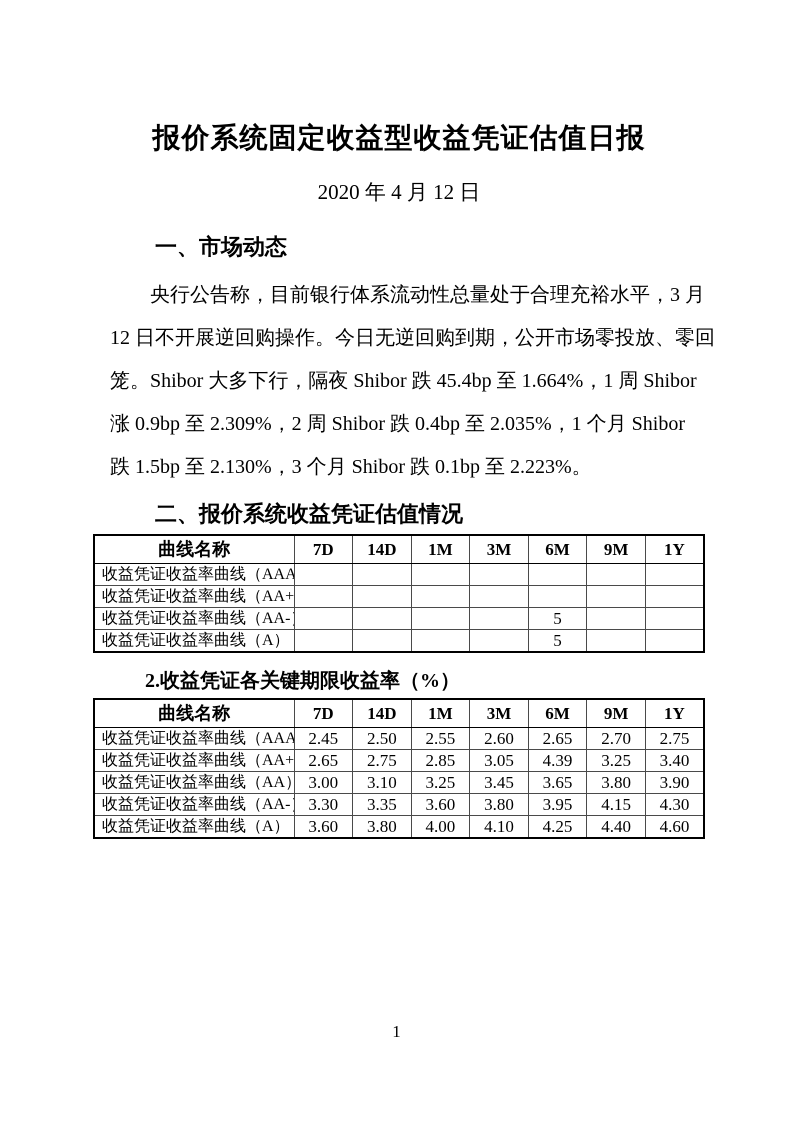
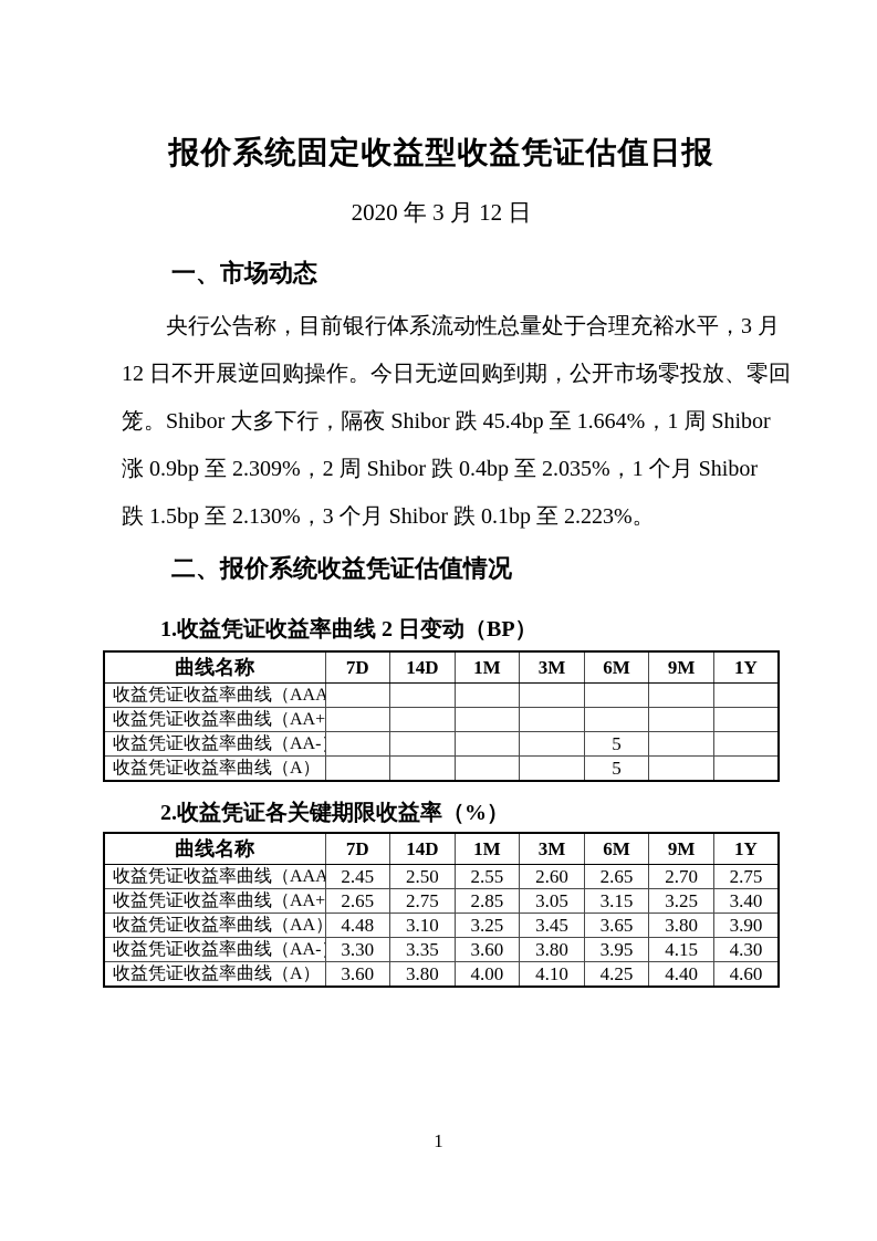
  报价系统固定收益型收益凭证估值日报
- 2020 年 4 月 12 日
+ 2020 年 3 月 12 日
  一、市场动态
  央行公告称，目前银行体系流动性总量处于合理充裕水平，3 月
  12 日不开展逆回购操作。今日无逆回购到期，公开市场零投放、零回
  笼。Shibor 大多下行，隔夜 Shibor 跌 45.4bp 至 1.664%，1 周 Shibor
  涨 0.9bp 至 2.309%，2 周 Shibor 跌 0.4bp 至 2.035%，1 个月 Shibor
  跌 1.5bp 至 2.130%，3 个月 Shibor 跌 0.1bp 至 2.223%。
  二、报价系统收益凭证估值情况
+ 1.收益凭证收益率曲线 2 日变动（BP）
  曲线名称	7D	14D	1M	3M	6M	9M	1Y
  收益凭证收益率曲线（AAA
  收益凭证收益率曲线（AA+
  收益凭证收益率曲线（AA-					5
  收益凭证收益率曲线（A）					5
  2.收益凭证各关键期限收益率（%）
  曲线名称	7D	14D	1M	3M	6M	9M	1Y
  收益凭证收益率曲线（AAA	2.45	2.50	2.55	2.60	2.65	2.70	2.75
- 收益凭证收益率曲线（AA+	2.65	2.75	2.85	3.05	4.39	3.25	3.40
+ 收益凭证收益率曲线（AA+	2.65	2.75	2.85	3.05	3.15	3.25	3.40
- 收益凭证收益率曲线（AA）	3.00	3.10	3.25	3.45	3.65	3.80	3.90
+ 收益凭证收益率曲线（AA）	4.48	3.10	3.25	3.45	3.65	3.80	3.90
  收益凭证收益率曲线（AA-	3.30	3.35	3.60	3.80	3.95	4.15	4.30
  收益凭证收益率曲线（A）	3.60	3.80	4.00	4.10	4.25	4.40	4.60
  1
